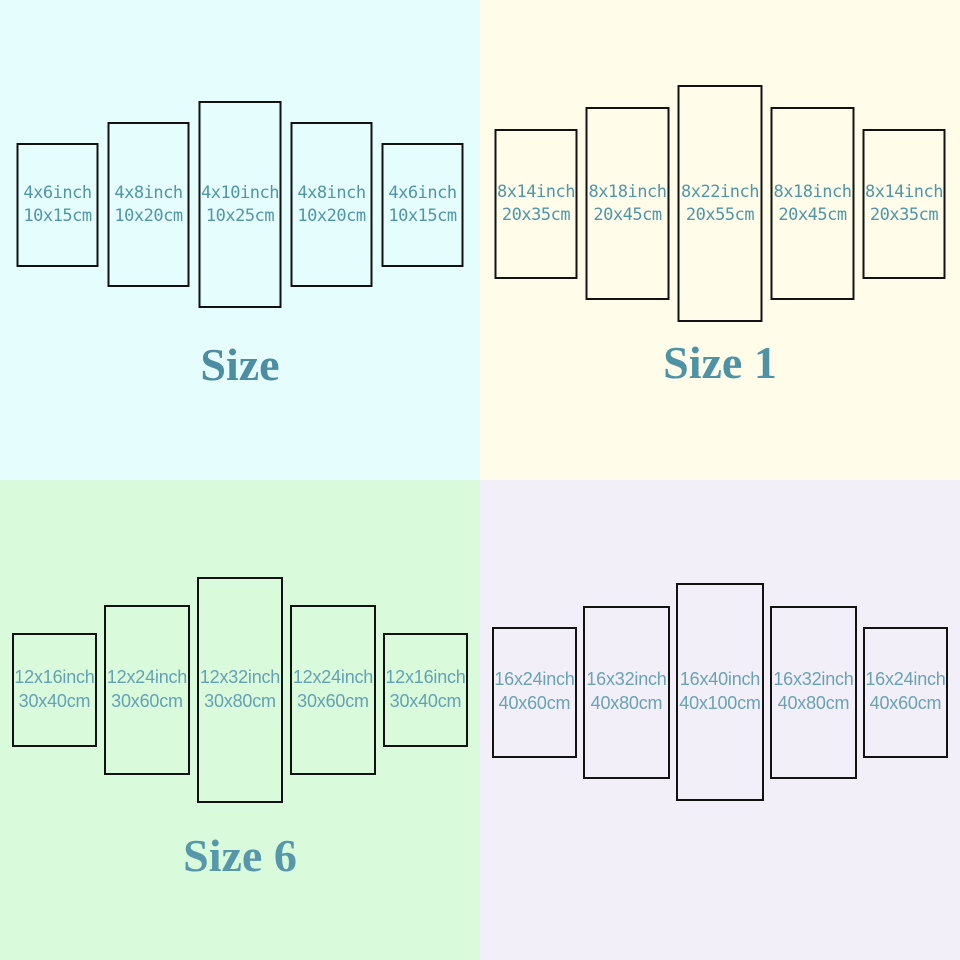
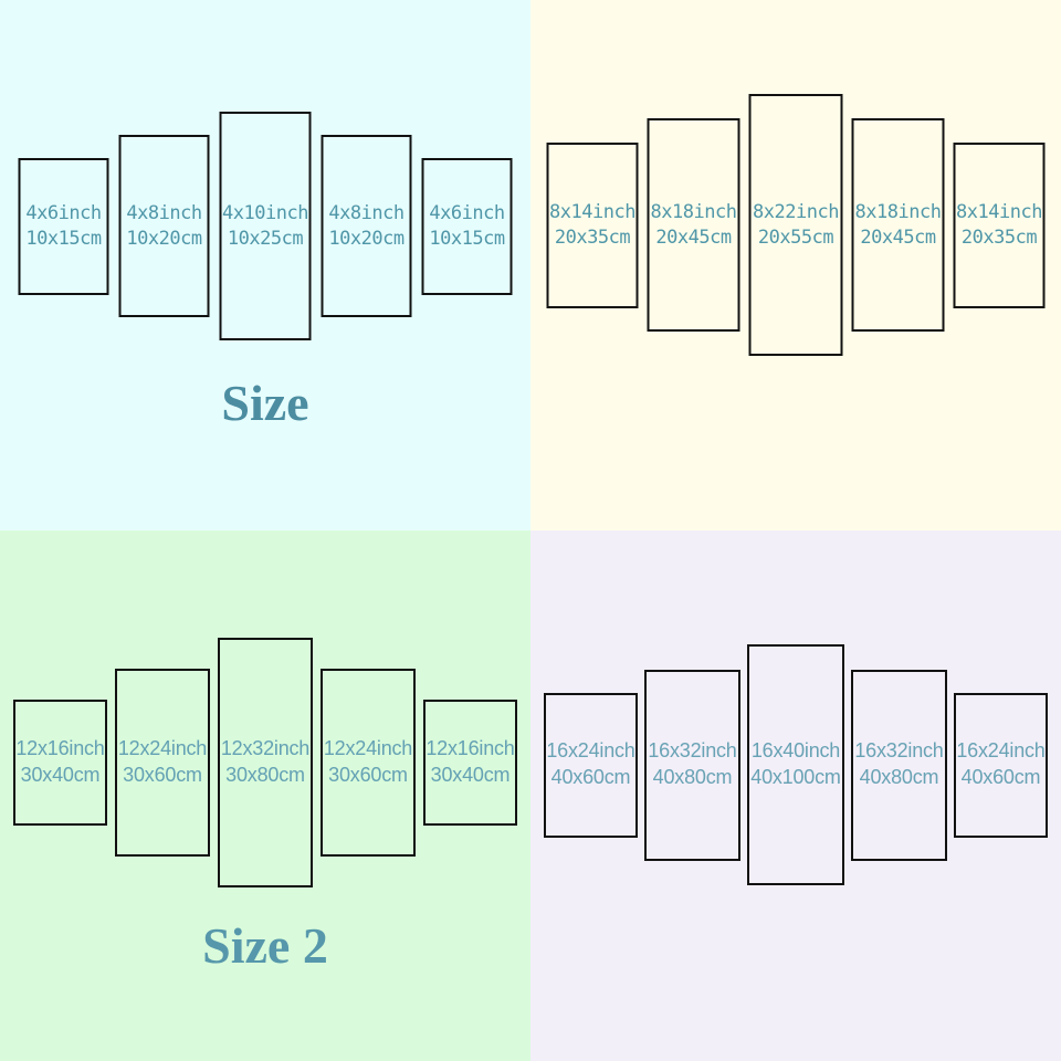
  4x6inch
  10x15cm
  4x8inch
  10x20cm
  4x10inch
  10x25cm
  4x8inch
  10x20cm
  4x6inch
  10x15cm
  Size
  8x14inch
  20x35cm
  8x18inch
  20x45cm
  8x22inch
  20x55cm
  8x18inch
  20x45cm
  8x14inch
  20x35cm
- Size 1
  12x16inch
  30x40cm
  12x24inch
  30x60cm
  12x32inch
  30x80cm
  12x24inch
  30x60cm
  12x16inch
  30x40cm
- Size 6
+ Size 2
  16x24inch
  40x60cm
  16x32inch
  40x80cm
  16x40inch
  40x100cm
  16x32inch
  40x80cm
  16x24inch
  40x60cm
